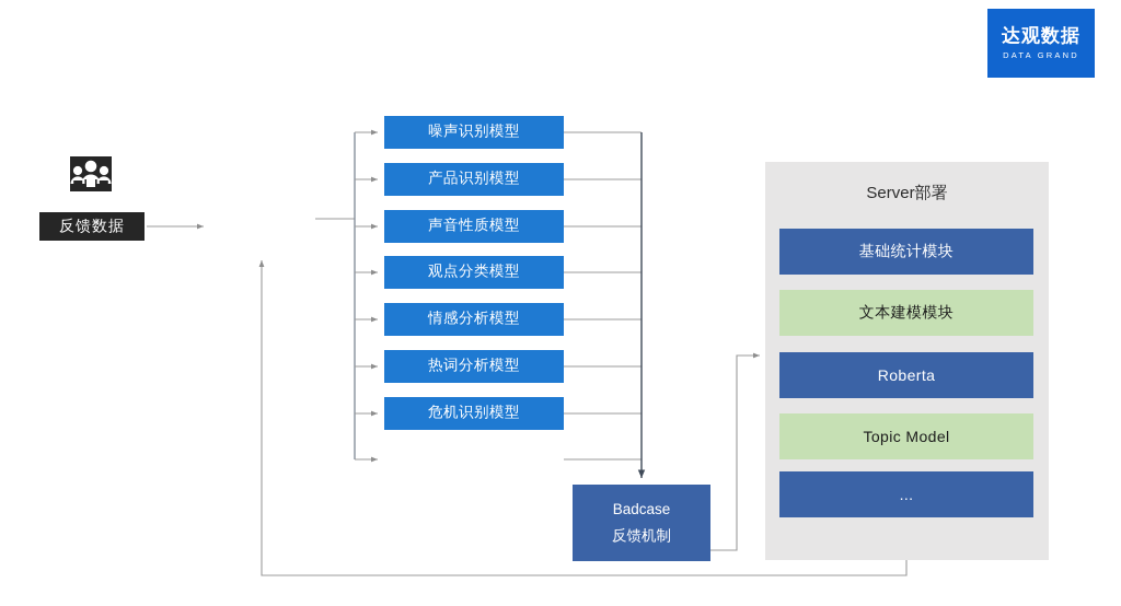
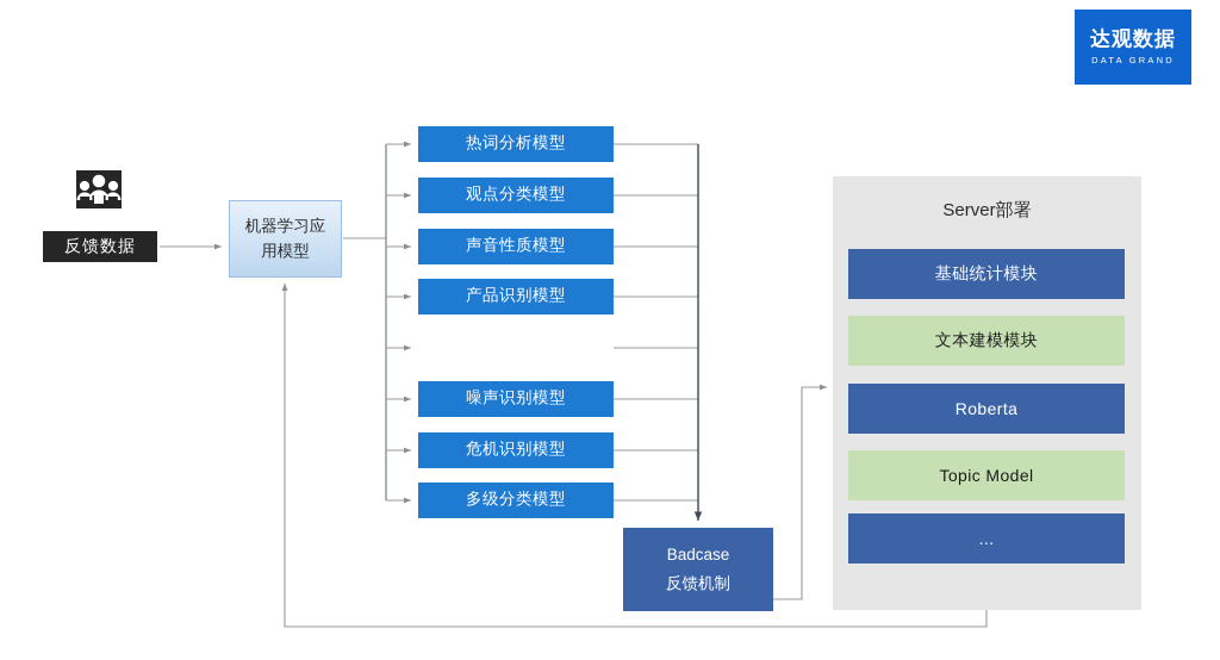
  达观数据
  DATA GRAND
  反馈数据
+ 机器学习应
+ 用模型
- 噪声识别模型
+ 热词分析模型
- 产品识别模型
+ 观点分类模型
  声音性质模型
- 观点分类模型
+ 产品识别模型
- 情感分析模型
- 热词分析模型
+ 噪声识别模型
  危机识别模型
+ 多级分类模型
  Badcase
  反馈机制
  Server部署
  基础统计模块
  文本建模模块
  Roberta
  Topic Model
  ...
